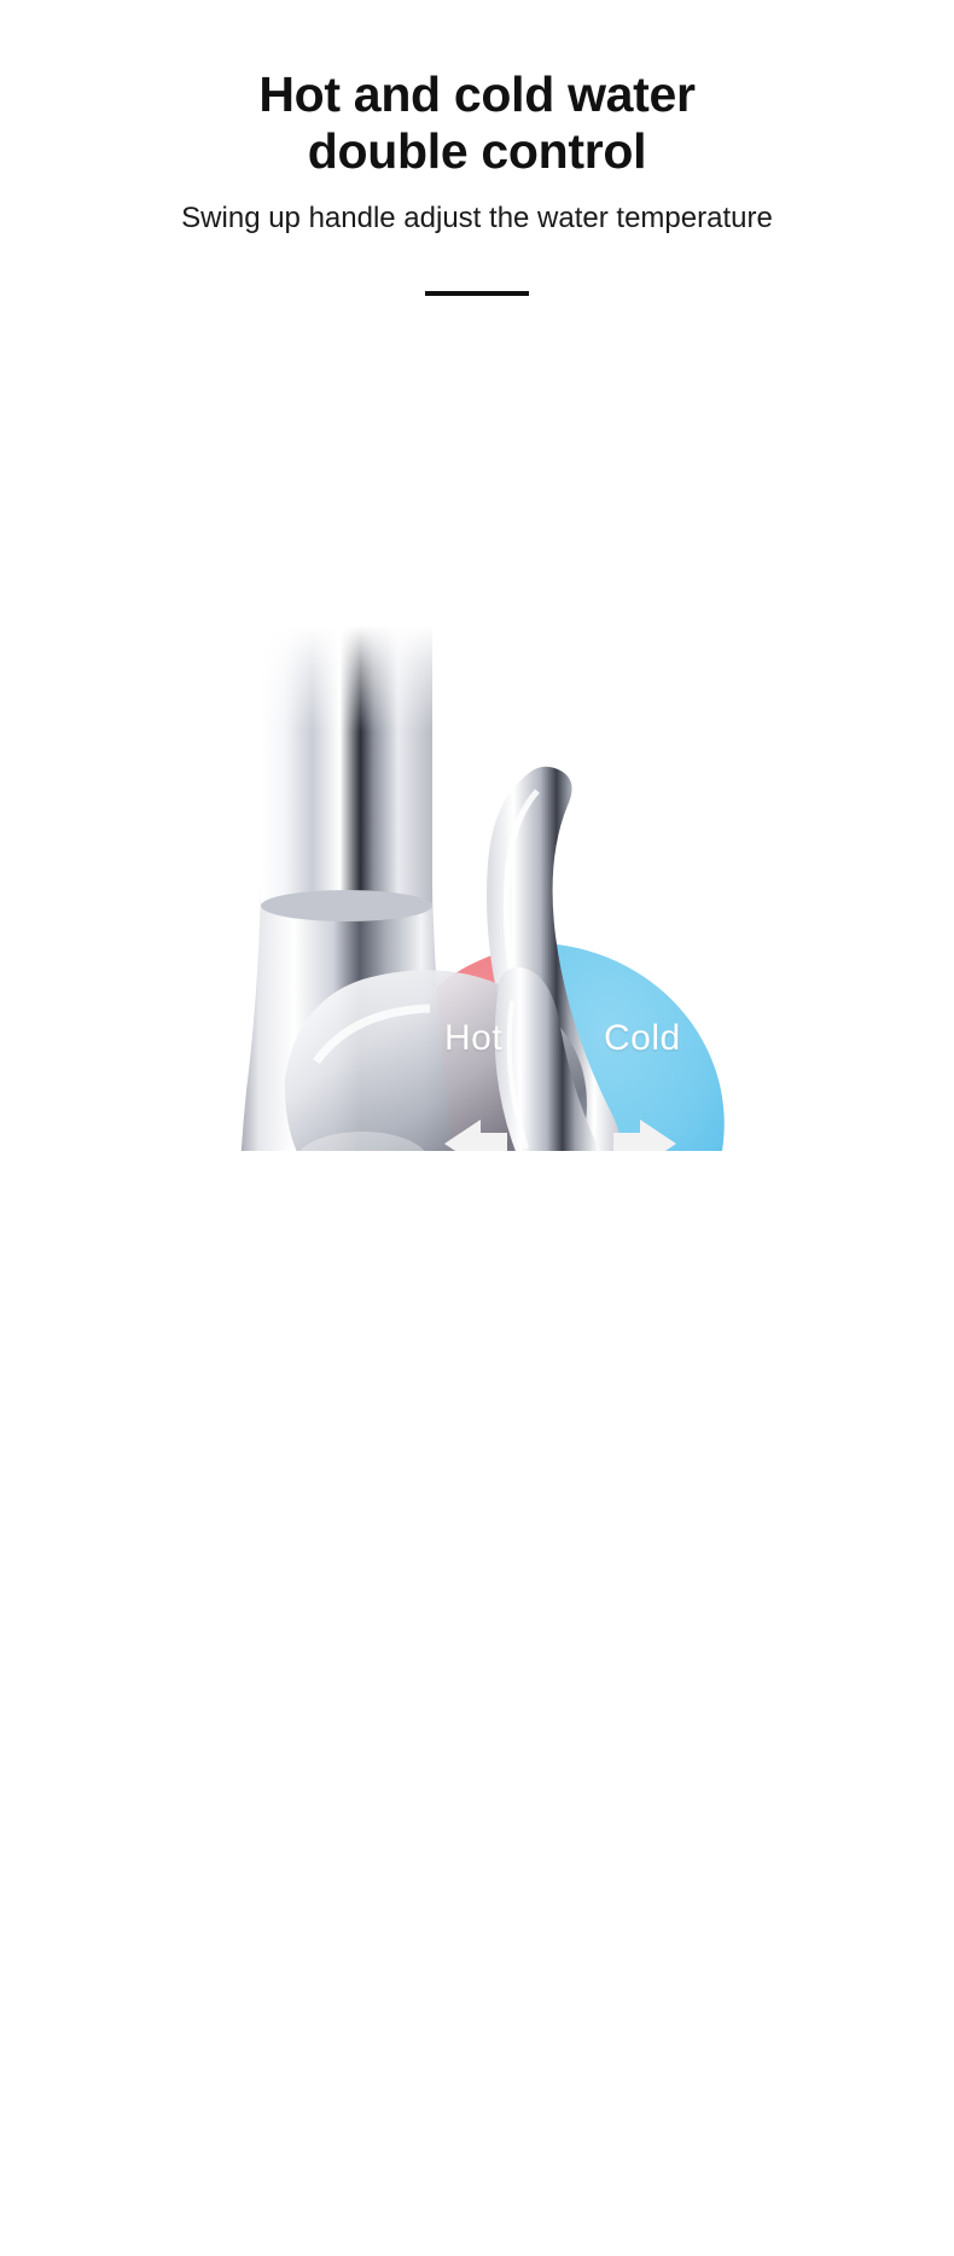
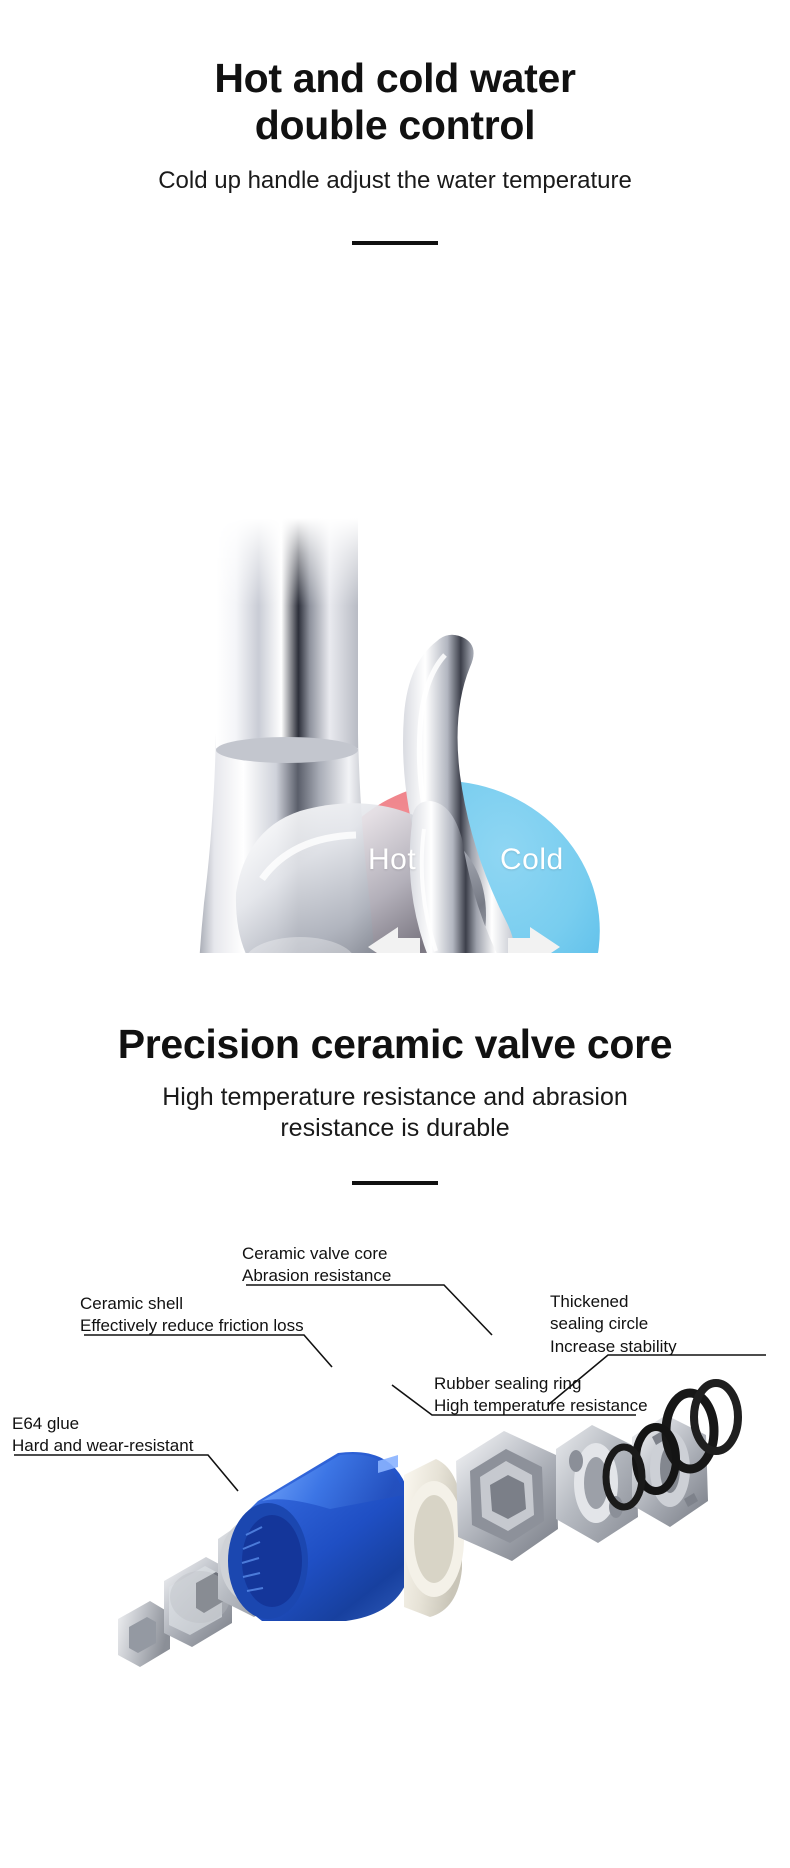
  Hot and cold water
  double control
- Swing up handle adjust the water temperature
+ Cold up handle adjust the water temperature
  Hot
  Cold
+ Precision ceramic valve core
+ High temperature resistance and abrasion
+ resistance is durable
+ Ceramic valve core
+ Abrasion resistance
+ Ceramic shell
+ Effectively reduce friction loss
+ Thickened
+ sealing circle
+ Increase stability
+ Rubber sealing ring
+ High temperature resistance
+ E64 glue
+ Hard and wear-resistant
